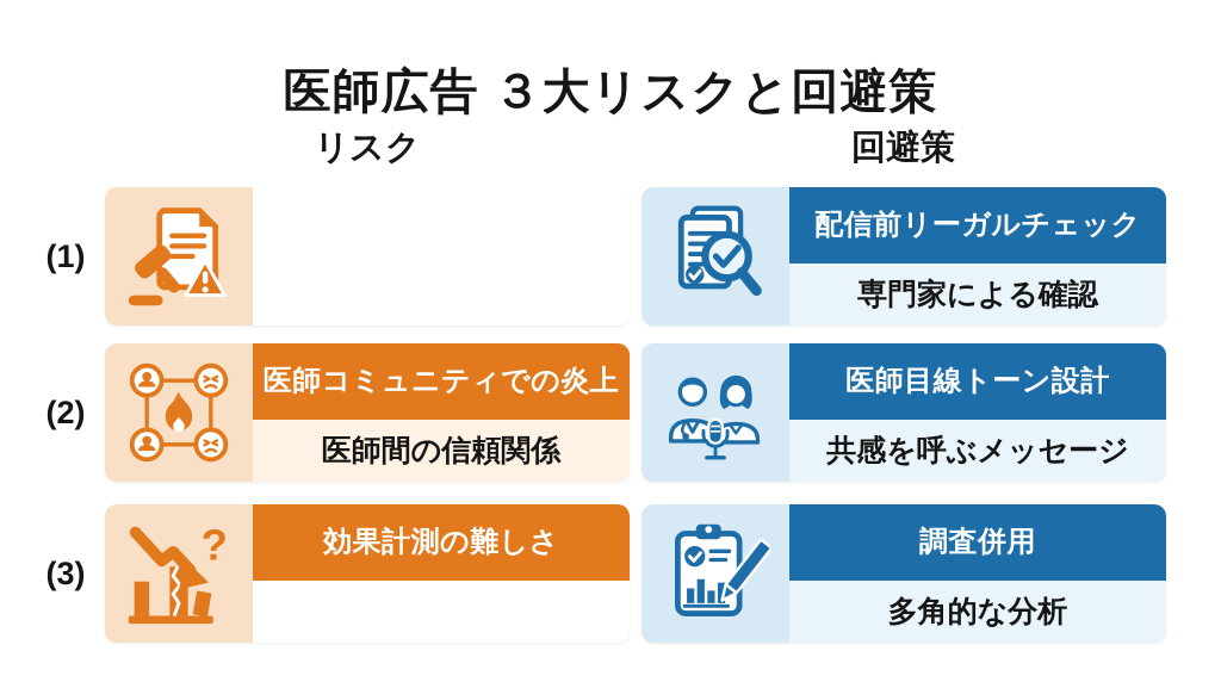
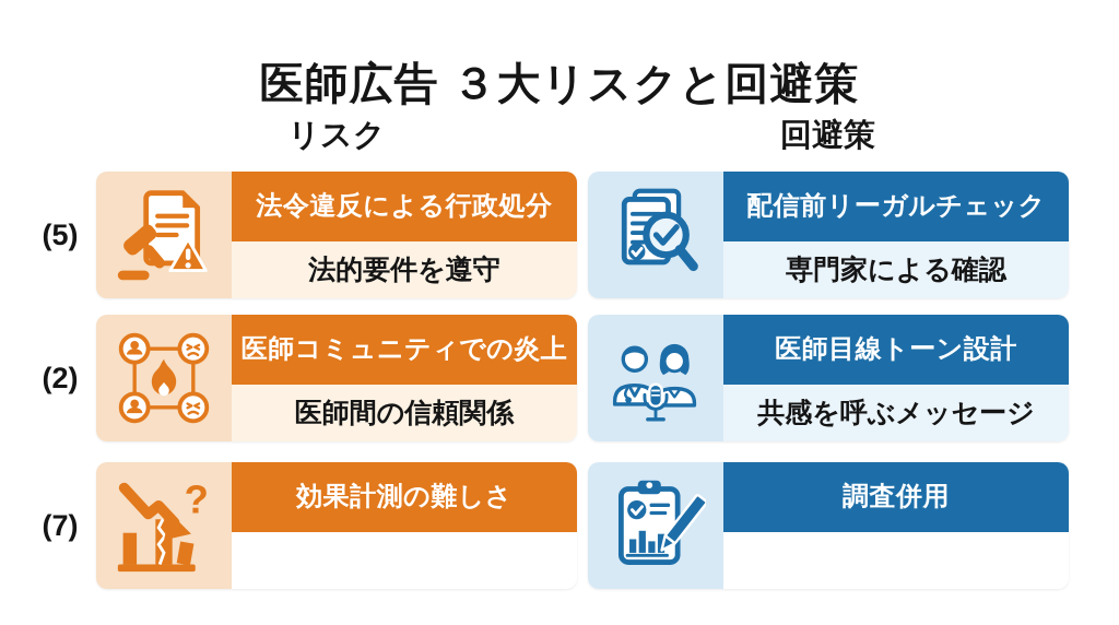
  医師広告 ３大リスクと回避策
  リスク
  回避策
- (1)
+ (5)
+ 法令違反による行政処分
+ 法的要件を遵守
  配信前リーガルチェック
  専門家による確認
  (2)
  医師コミュニティでの炎上
  医師間の信頼関係
  医師目線トーン設計
  共感を呼ぶメッセージ
- (3)
+ (7)
  ?
  効果計測の難しさ
  調査併用
- 多角的な分析
